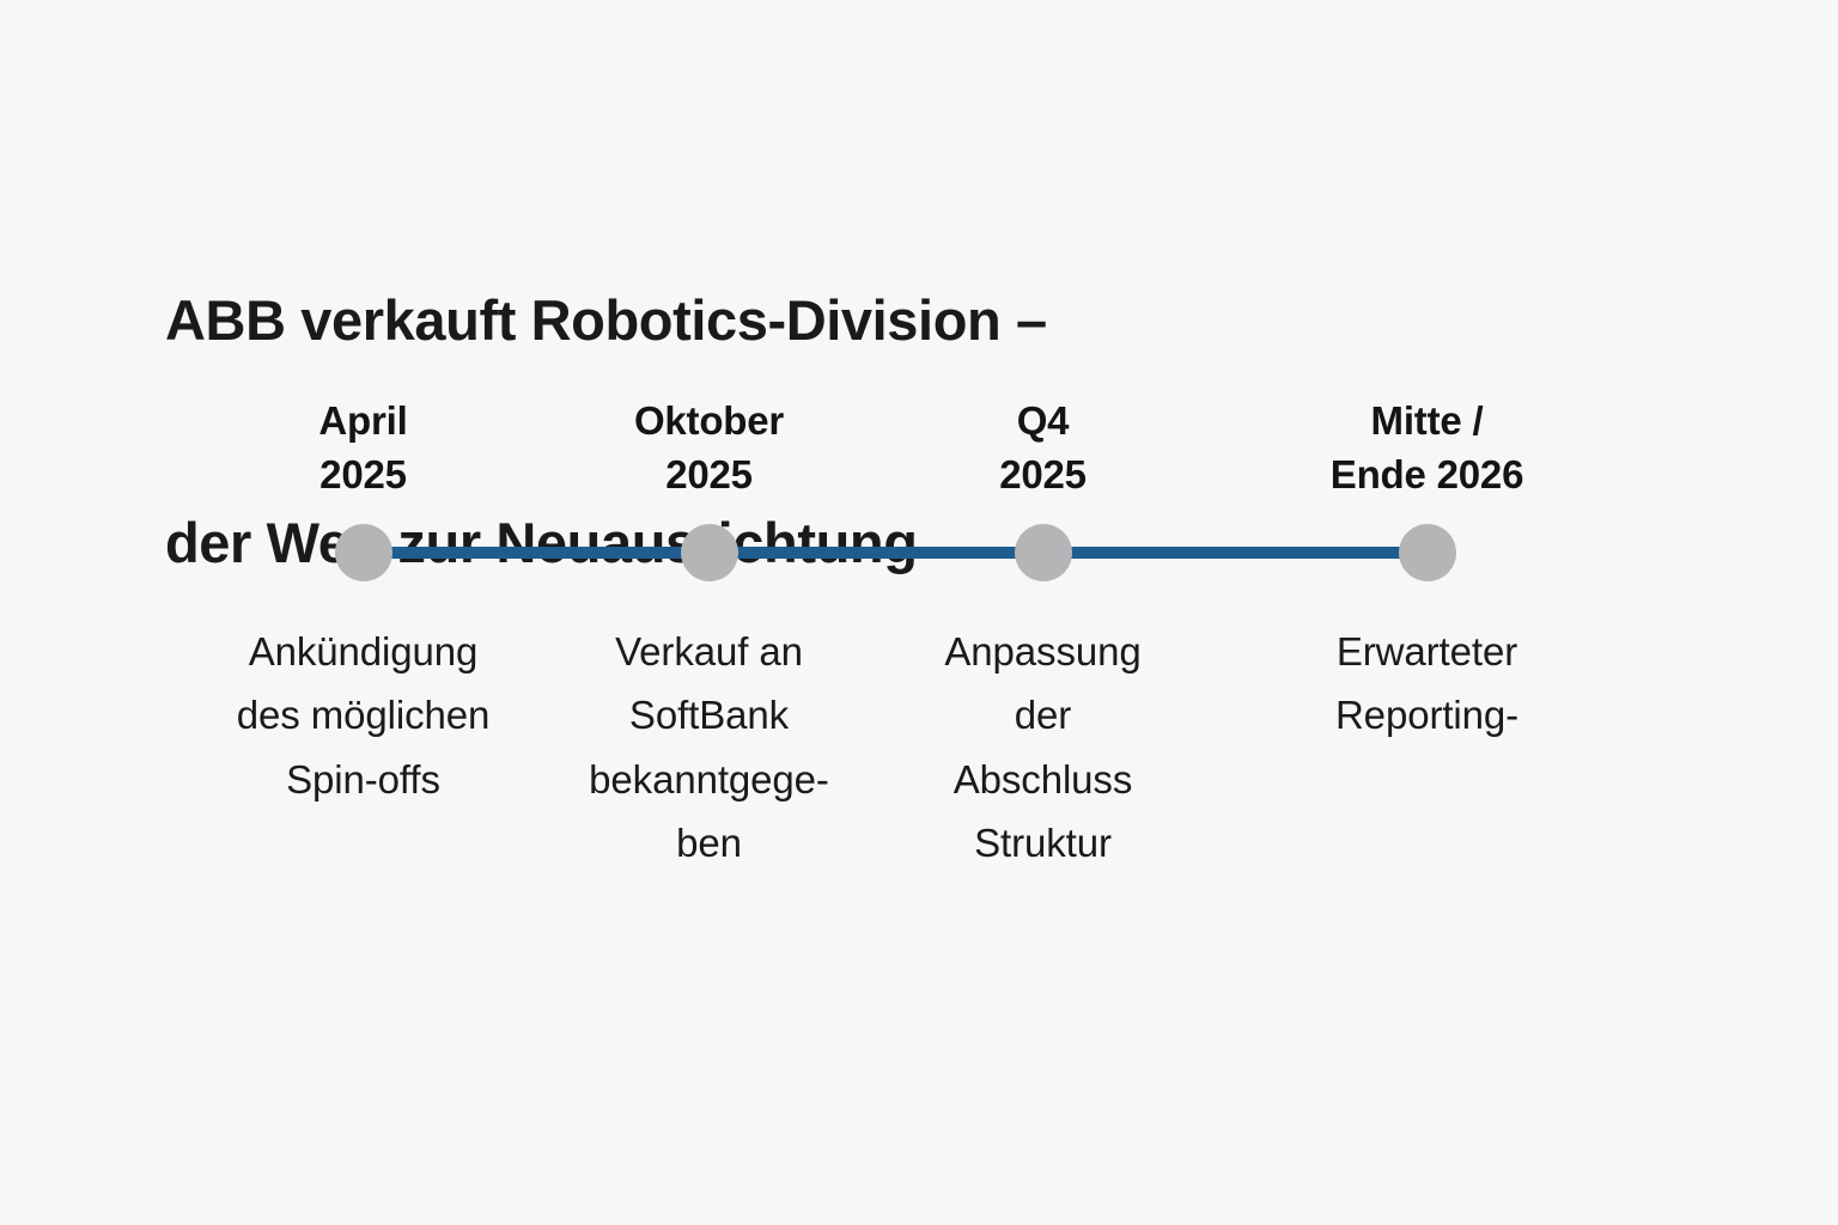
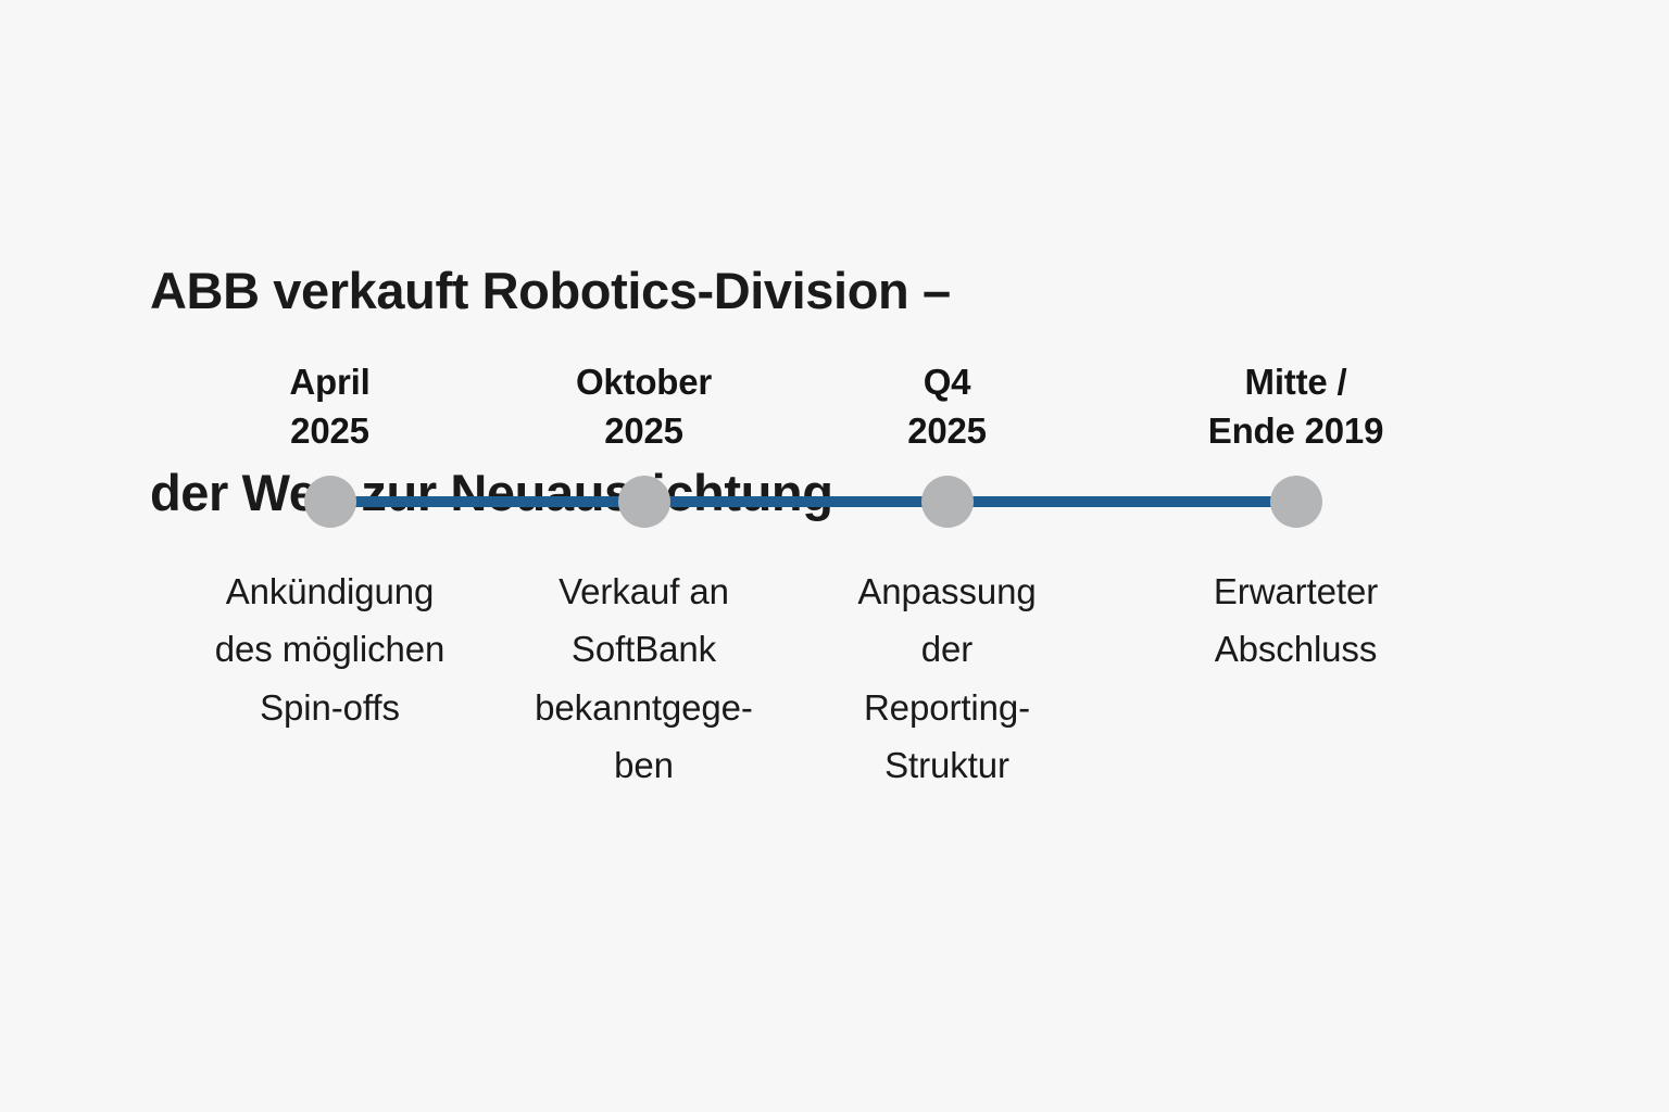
  ABB verkauft Robotics-Division –
  der We zur Neuauschtung
  April
  2025
  Ankündigung
  des möglichen
  Spin-offs
  Oktober
  2025
  Verkauf an
  SoftBank
  bekanntgege-
  ben
  Q4
  2025
  Anpassung
  der
- Abschluss
+ Reporting-
  Struktur
  Mitte /
- Ende 2026
+ Ende 2019
  Erwarteter
- Reporting-
+ Abschluss
